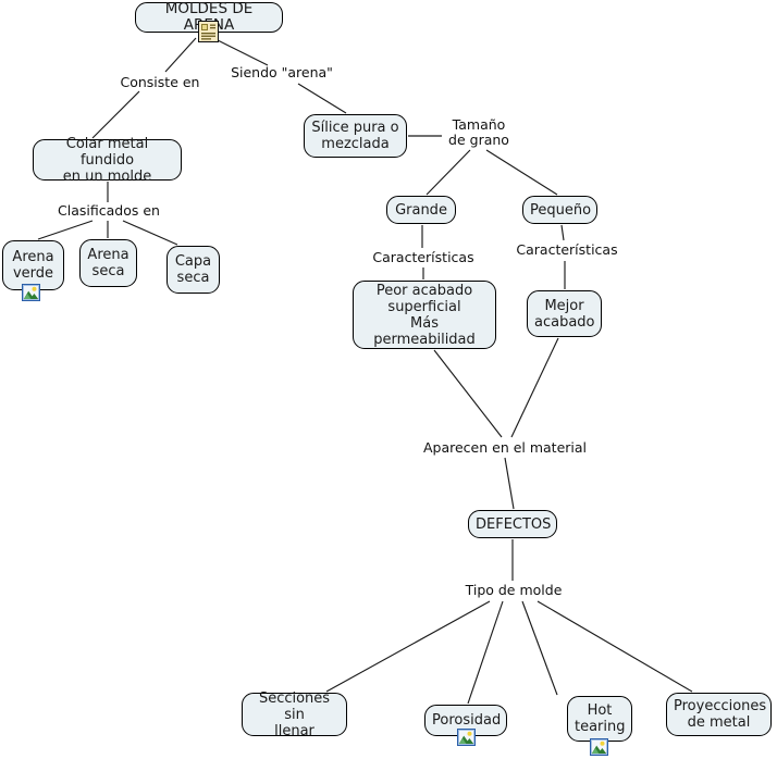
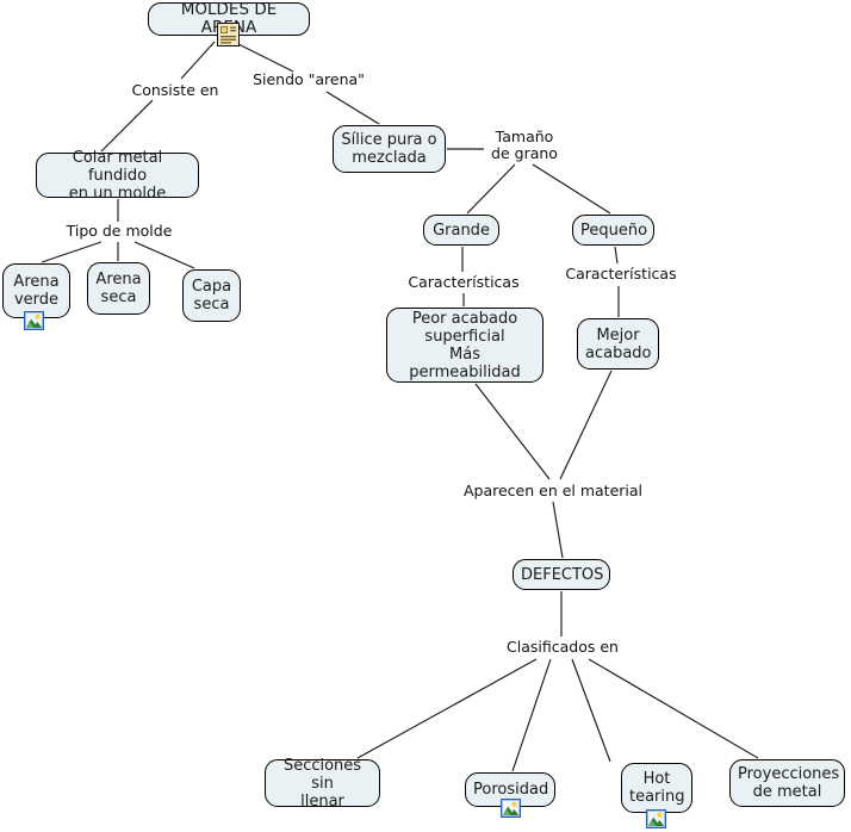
  MOLDES DE AA
  Colar metal fundido
  en un molde
  Sílice pura o
  mezclada
  Arena
  verde
  Arena
  seca
  Capa
  seca
  Grande
  Pequeño
  Peor acabado
  superficial
  Más permeabilidad
  Mejor
  acabado
  DEFECTOS
  Secciones sin
  llenar
  Porosidad
  Hot
  tearing
  Proyecciones
  de metal
  Consiste en
  Siendo "arena"
  Tamaño
  de grano
- Clasificados en
+ Tipo de molde
  Características
  Características
  Aparecen en el material
- Tipo de molde
+ Clasificados en
